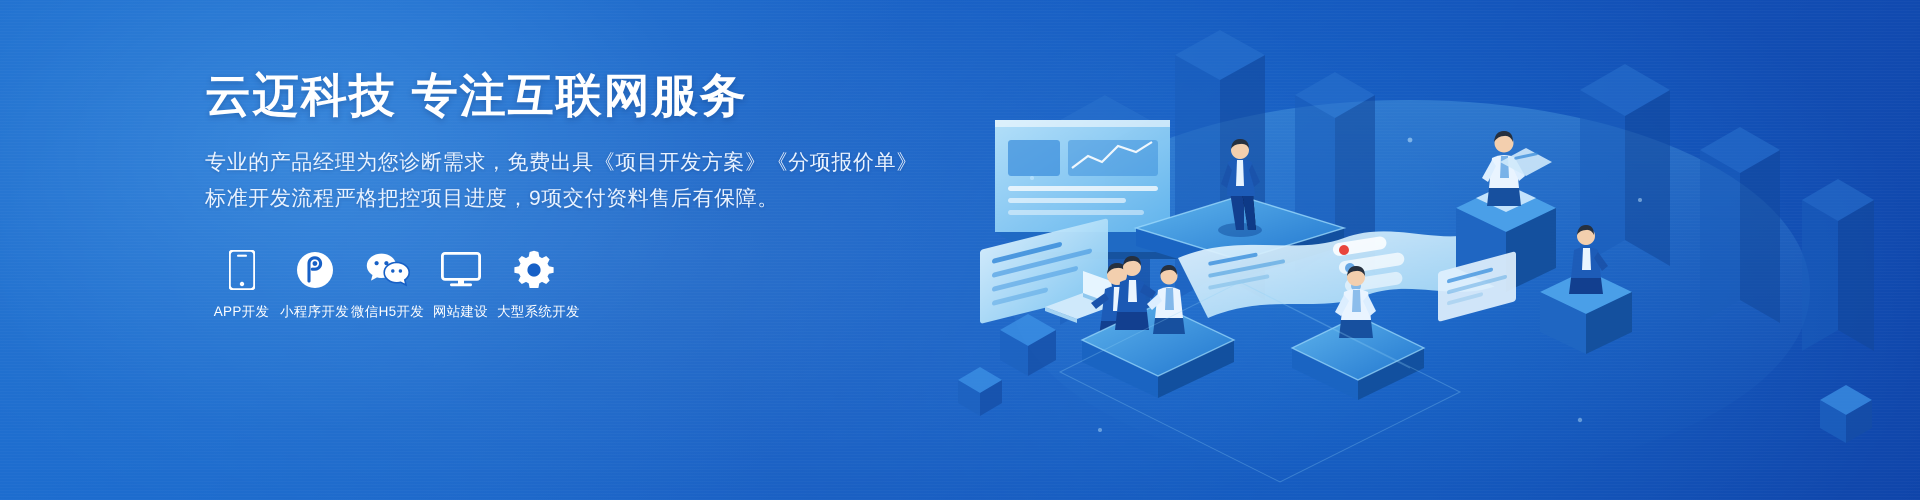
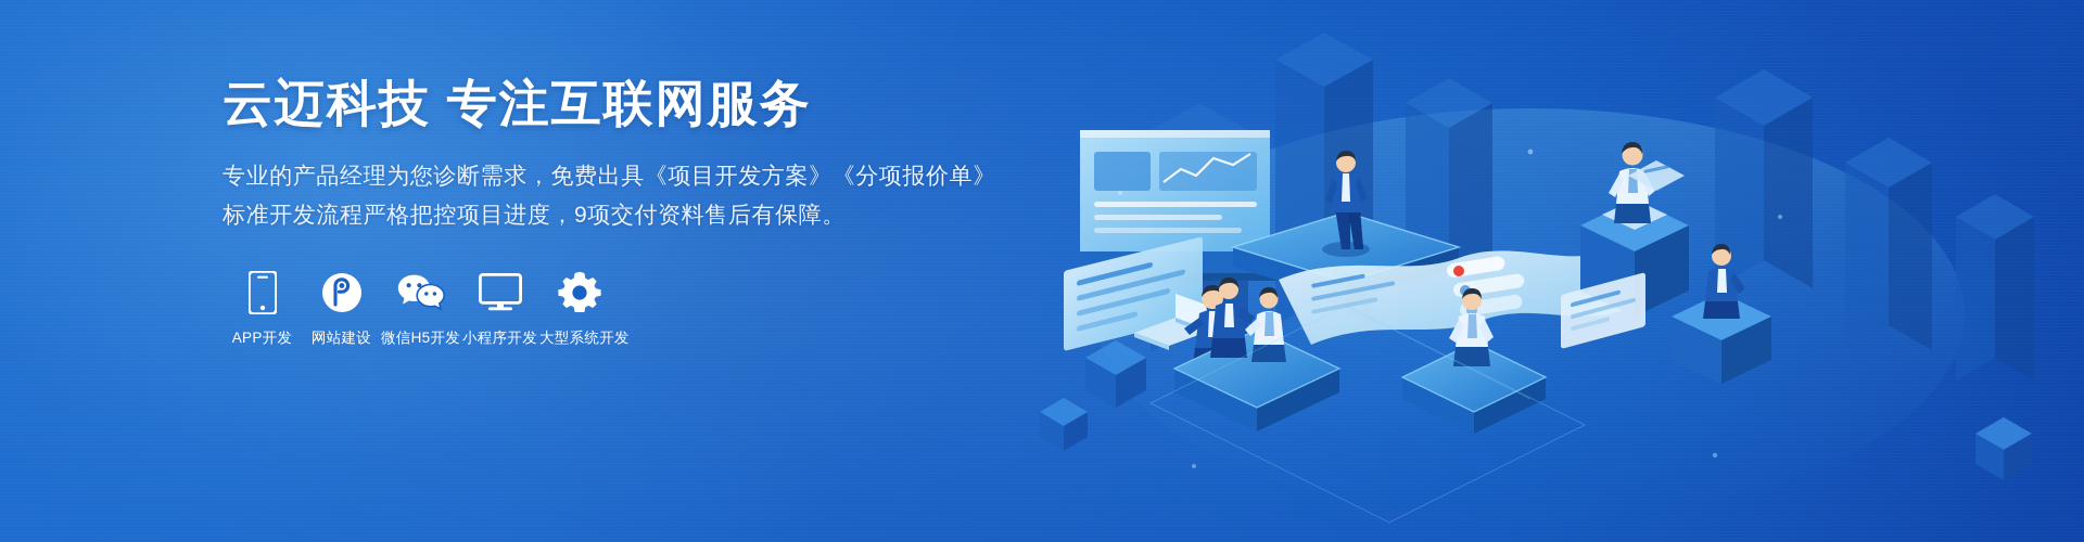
  云迈科技 专注互联网服务
  专业的产品经理为您诊断需求，免费出具《项目开发方案》《分项报价单》
  标准开发流程严格把控项目进度，9项交付资料售后有保障。
  APP开发
- 小程序开发
+ 网站建设
  微信H5开发
- 网站建设
+ 小程序开发
  大型系统开发
